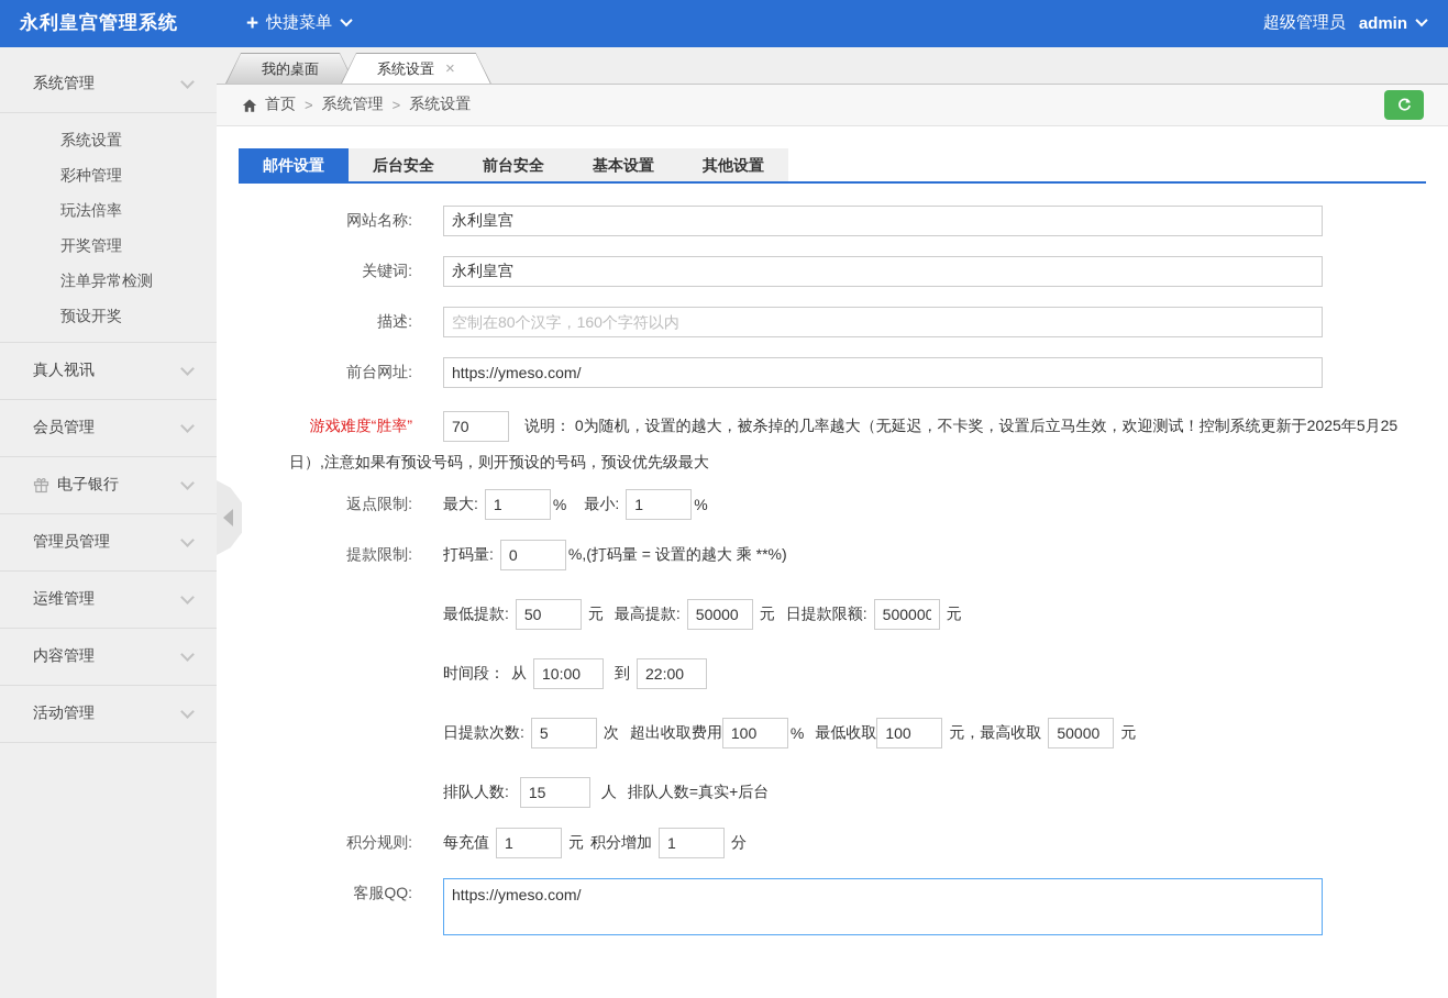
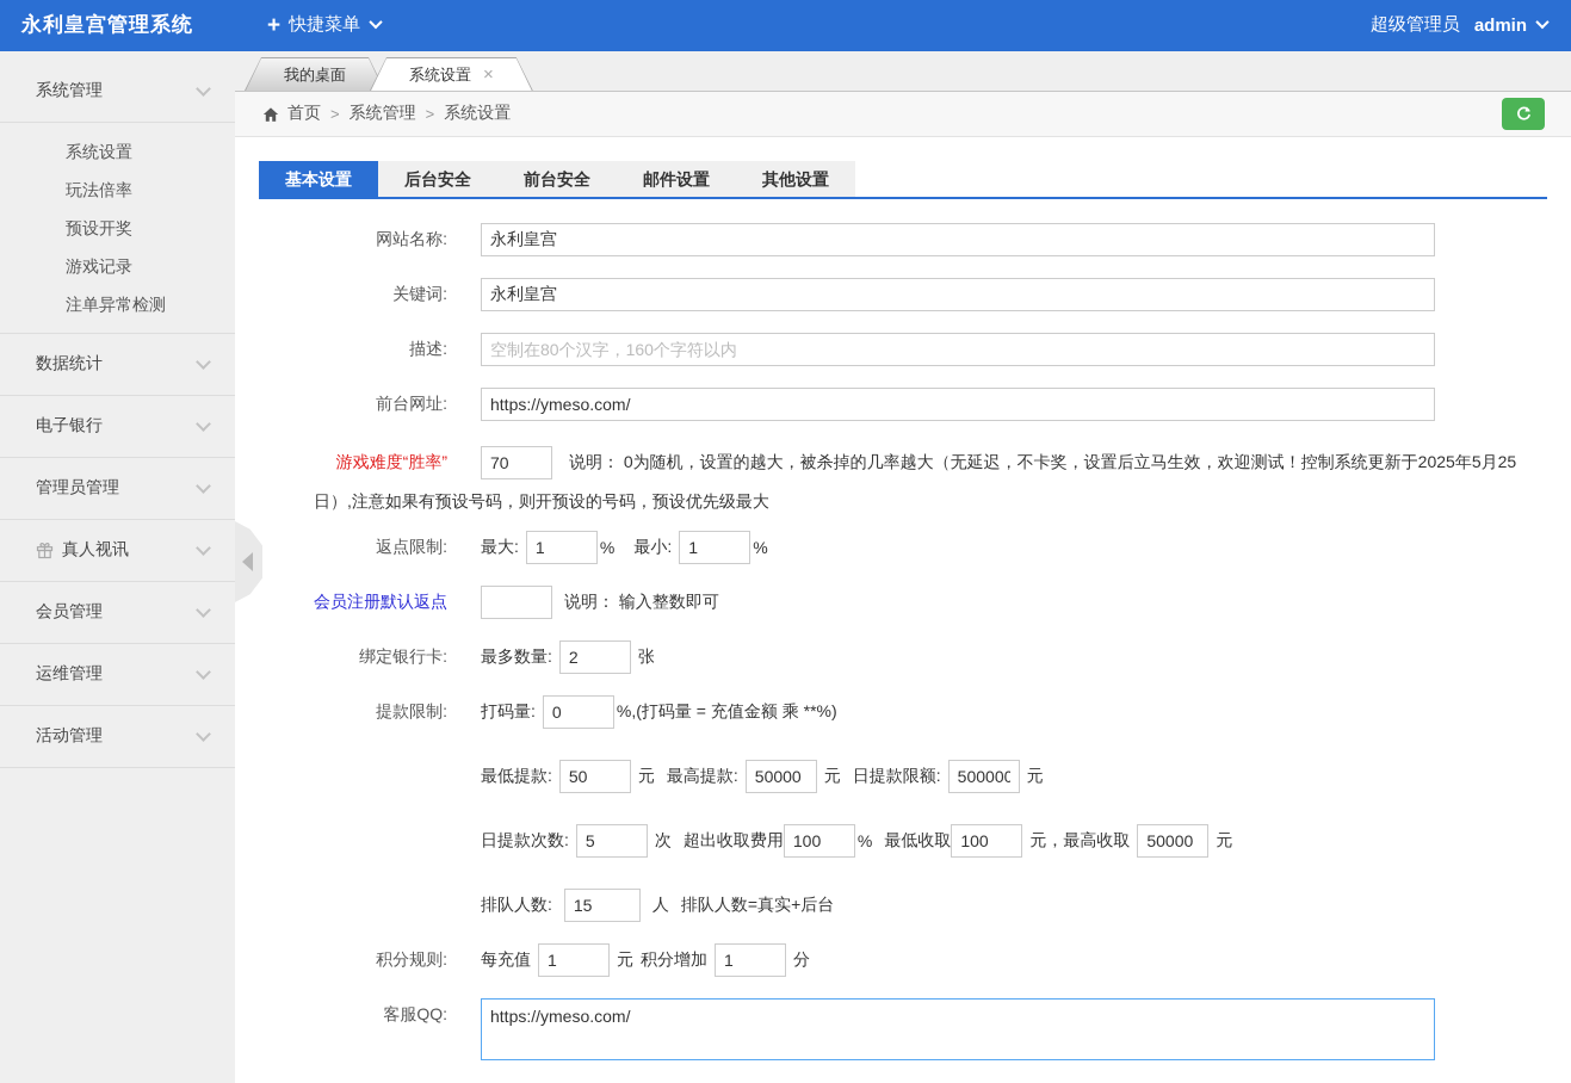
  永利皇宫管理系统
  +
  快捷菜单
  超级管理员
  admin
  系统管理
  系统设置
- 彩种管理
  玩法倍率
- 开奖管理
- 注单异常检测
+ 预设开奖
+ 游戏记录
- 预设开奖
+ 注单异常检测
+ 数据统计
- 真人视讯
+ 电子银行
- 会员管理
+ 管理员管理
- 电子银行
+ 真人视讯
- 管理员管理
+ 会员管理
  运维管理
- 内容管理
  活动管理
  我的桌面
  系统设置
  ×
  首页
  >
  系统管理
  >
  系统设置
- 邮件设置
+ 基本设置
  后台安全
  前台安全
- 基本设置
+ 邮件设置
  其他设置
  网站名称:
  永利皇宫
  关键词:
  永利皇宫
  描述:
  空制在80个汉字，160个字符以内
  前台网址:
  https://ymeso.com/
  游戏难度“胜率” 70 说明： 0为随机，设置的越大，被杀掉的几率越大（无延迟，不卡奖，设置后立马生效，欢迎测试！控制系统更新于2025年5月25日）,注意如果有预设号码，则开预设的号码，预设优先级最大
  返点限制:
  最大:
  1
  %
  最小:
  1
  %
+ 会员注册默认返点
+ 说明： 输入整数即可
+ 绑定银行卡:
+ 最多数量:
+ 2
+ 张
  提款限制:
  打码量:
  0
- %,(打码量 = 设置的越大 乘 **%)
+ %,(打码量 = 充值金额 乘 **%)
  最低提款:
  50
  元
  最高提款:
  50000
  元
  日提款限额:
  500000
  元
- 时间段：
- 从
- 10:00
- 到
- 22:00
  日提款次数:
  5
  次
  超出收取费用
  100
  %
  最低收取
  100
  元，
  最高收取
  50000
  元
  排队人数:
  15
  人
  排队人数=真实+后台
  积分规则:
  每充值
  1
  元
  积分增加
  1
  分
  客服QQ:
  https://ymeso.com/
